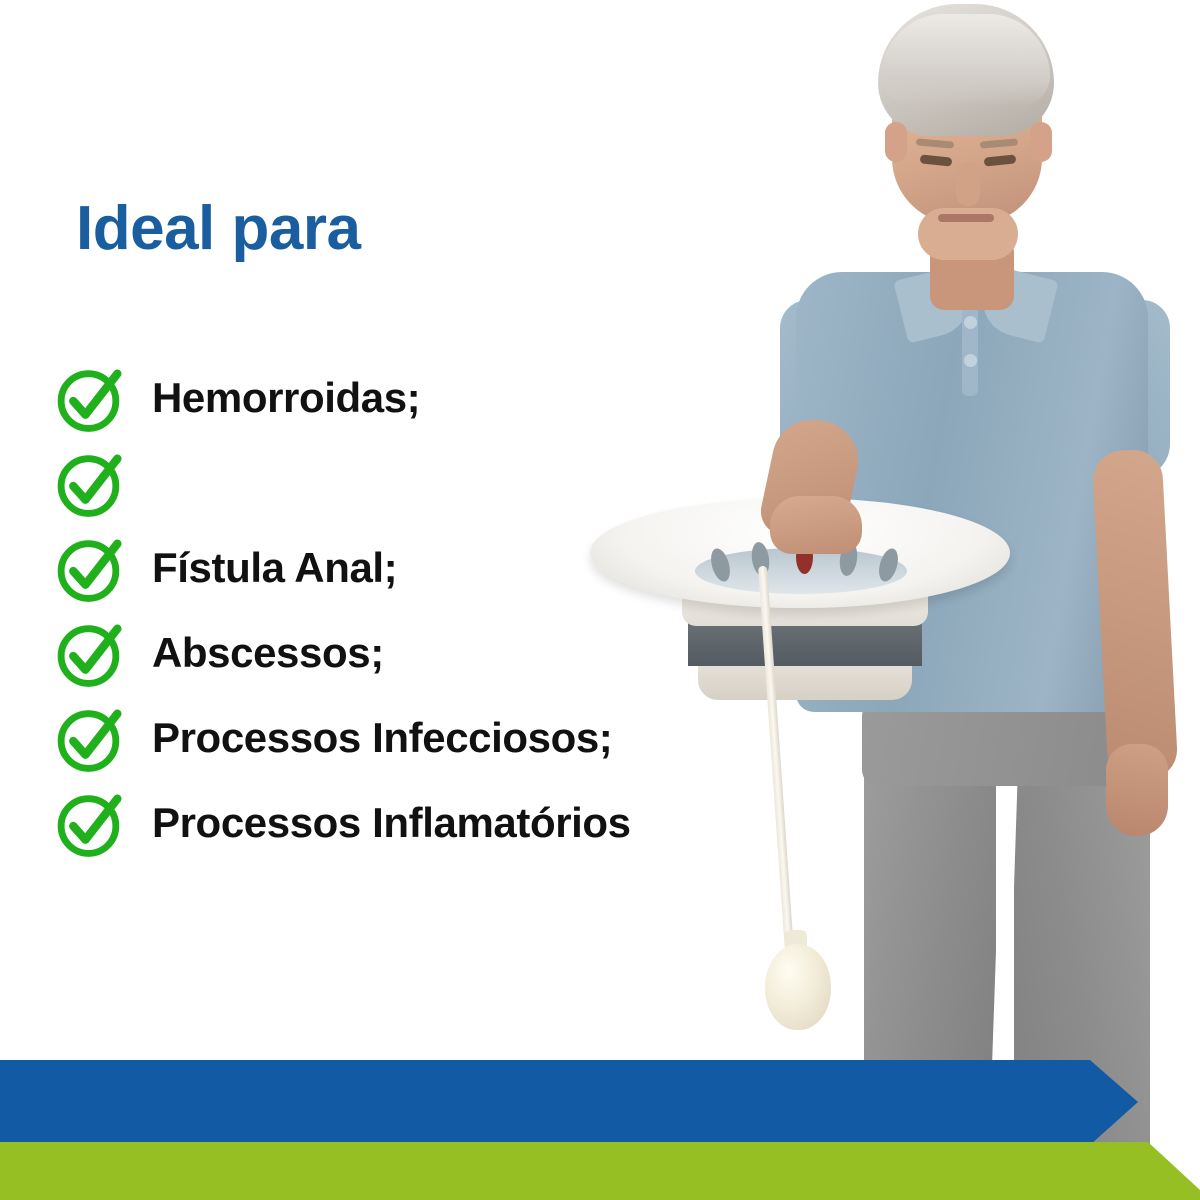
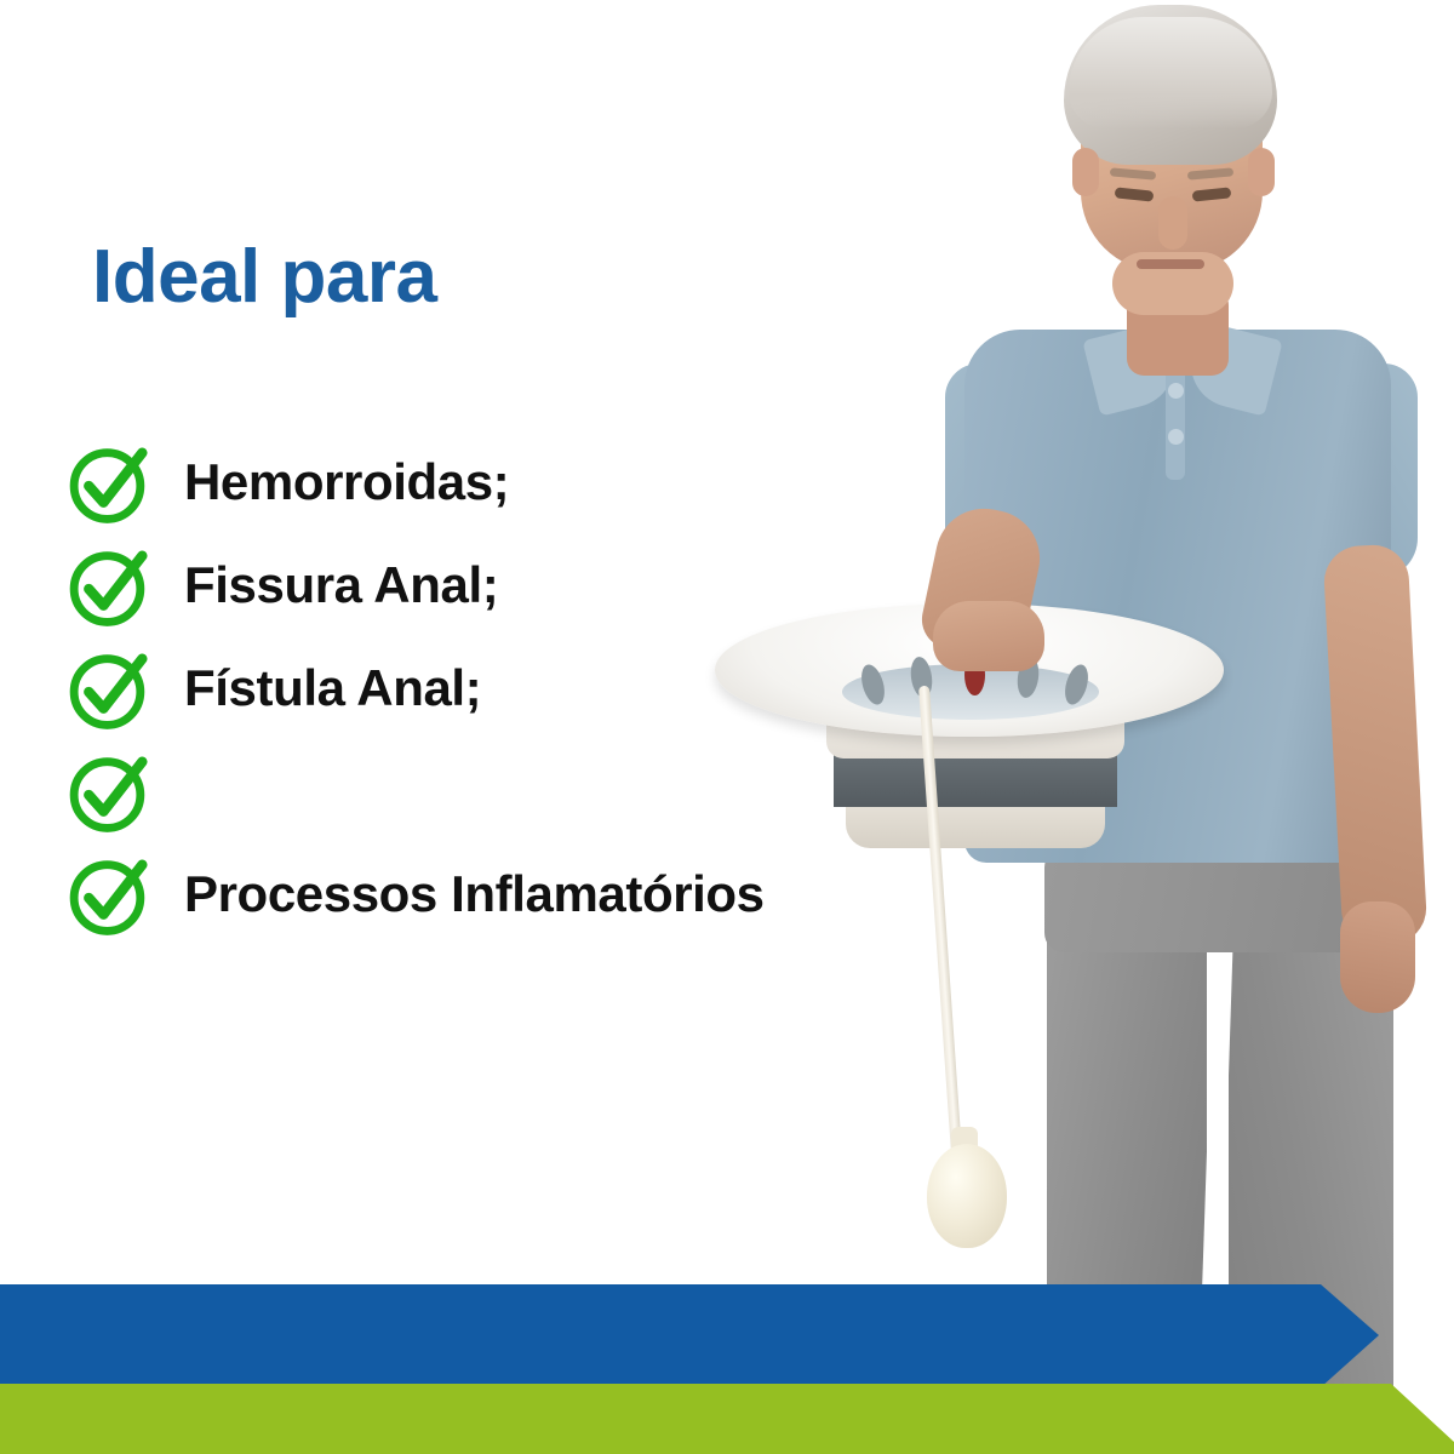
  Ideal para
  Hemorroidas;
+ Fissura Anal;
  Fístula Anal;
- Abscessos;
- Processos Infecciosos;
  Processos Inflamatórios
